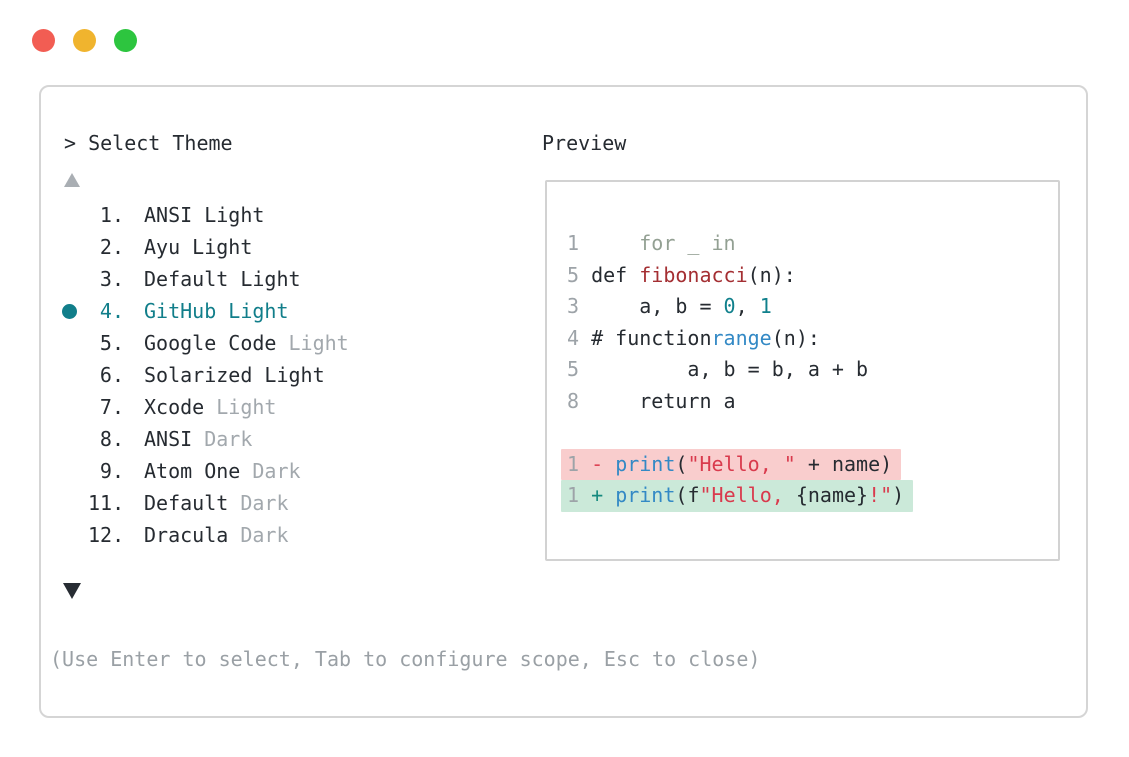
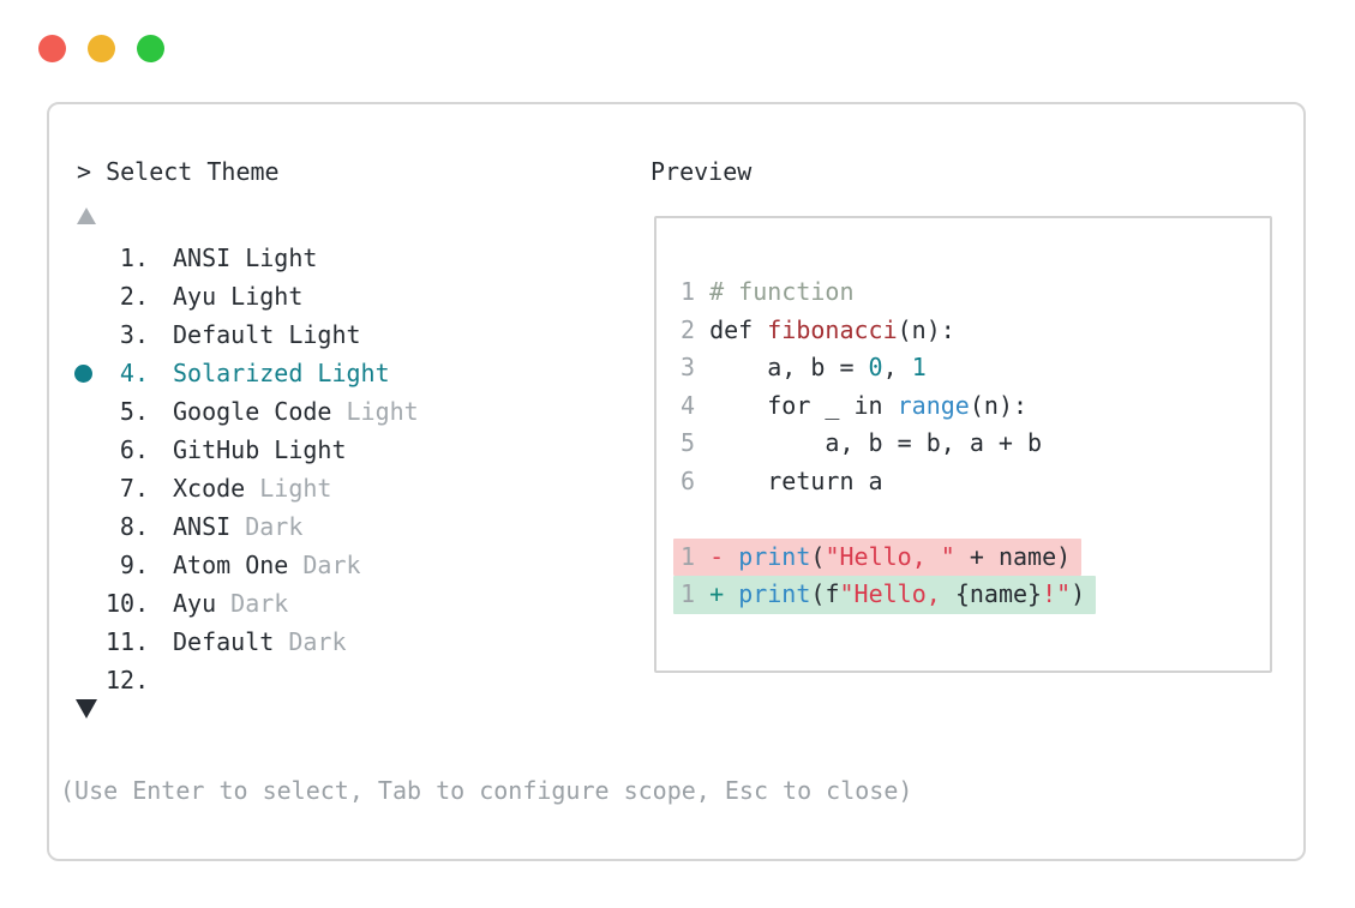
  > Select Theme
  Preview
  1.
  ANSI Light
  2.
  Ayu Light
  3.
  Default Light
  4.
- GitHub Light
+ Solarized Light
  5.
  Google Code Light
  6.
- Solarized Light
+ GitHub Light
  7.
  Xcode Light
  8.
  ANSI Dark
  9.
  Atom One Dark
+ 10.
+ Ayu Dark
  11.
  Default Dark
  12.
- Dracula Dark
- 1 for _ in
+ 1 # function
- 5 def fibonacci(n):
+ 2 def fibonacci(n):
  3 a, b = 0, 1
- 4 # functionrange(n):
+ 4 for _ in range(n):
  5 a, b = b, a + b
- 8 return a
+ 6 return a
  1 - print("Hello, " + name)
  1 + print(f"Hello, {name}!")
  (Use Enter to select, Tab to configure scope, Esc to close)
